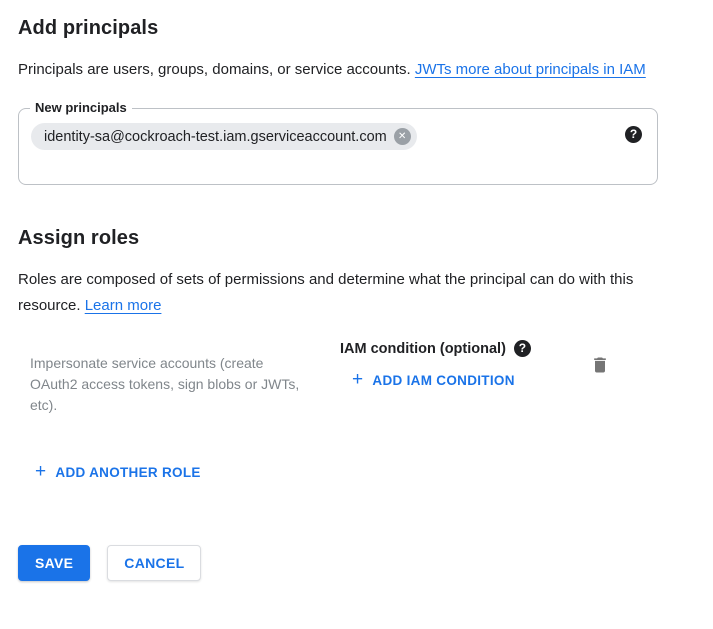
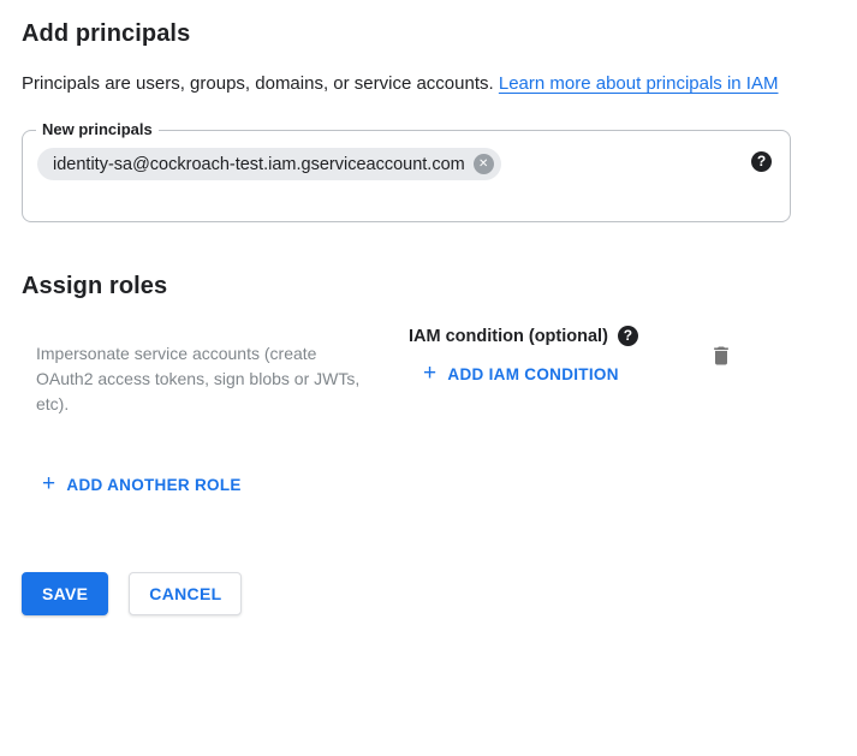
  Add principals
- Principals are users, groups, domains, or service accounts. JWTs more about principals in IAM
+ Principals are users, groups, domains, or service accounts. Learn more about principals in IAM
  New principals
  identity-sa@cockroach-test.iam.gserviceaccount.com
  ✕
  ?
  Assign roles
- Roles are composed of sets of permissions and determine what the principal can do with this resource. Learn more
  Impersonate service accounts (create OAuth2 access tokens, sign blobs or JWTs, etc).
  IAM condition (optional)
  ?
  +
  ADD IAM CONDITION
  +
  ADD ANOTHER ROLE
  SAVE
  CANCEL
